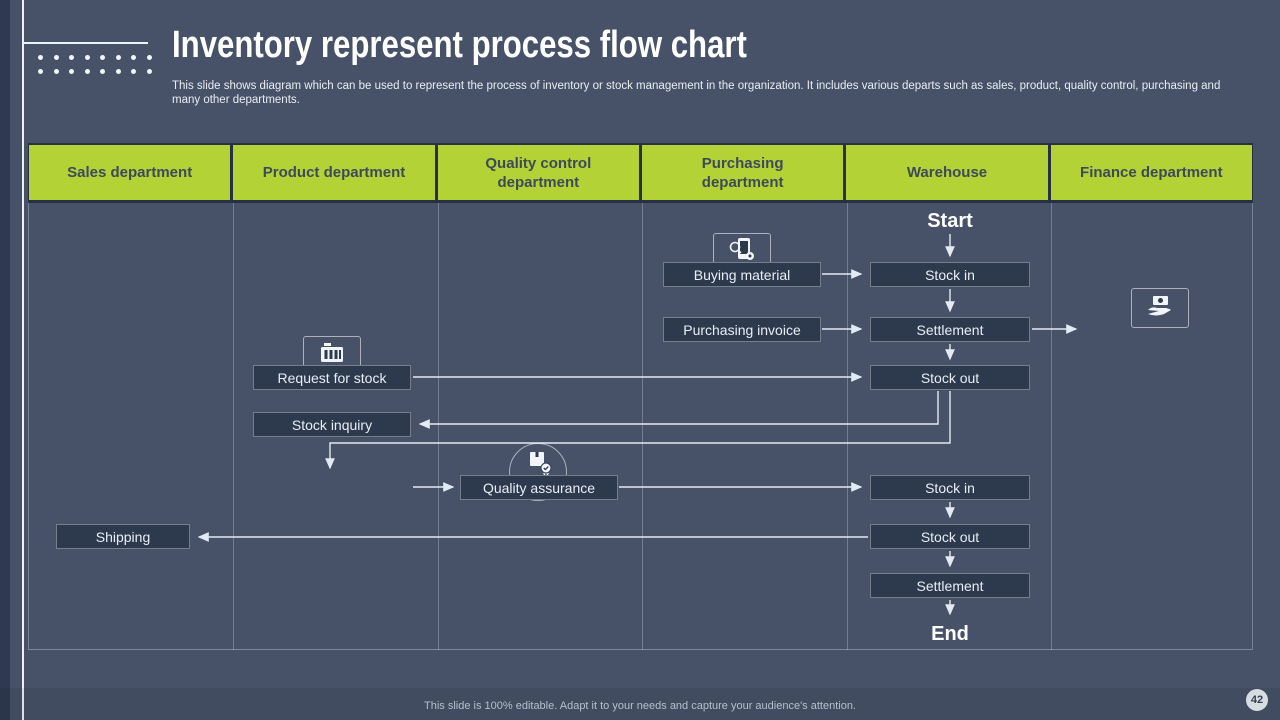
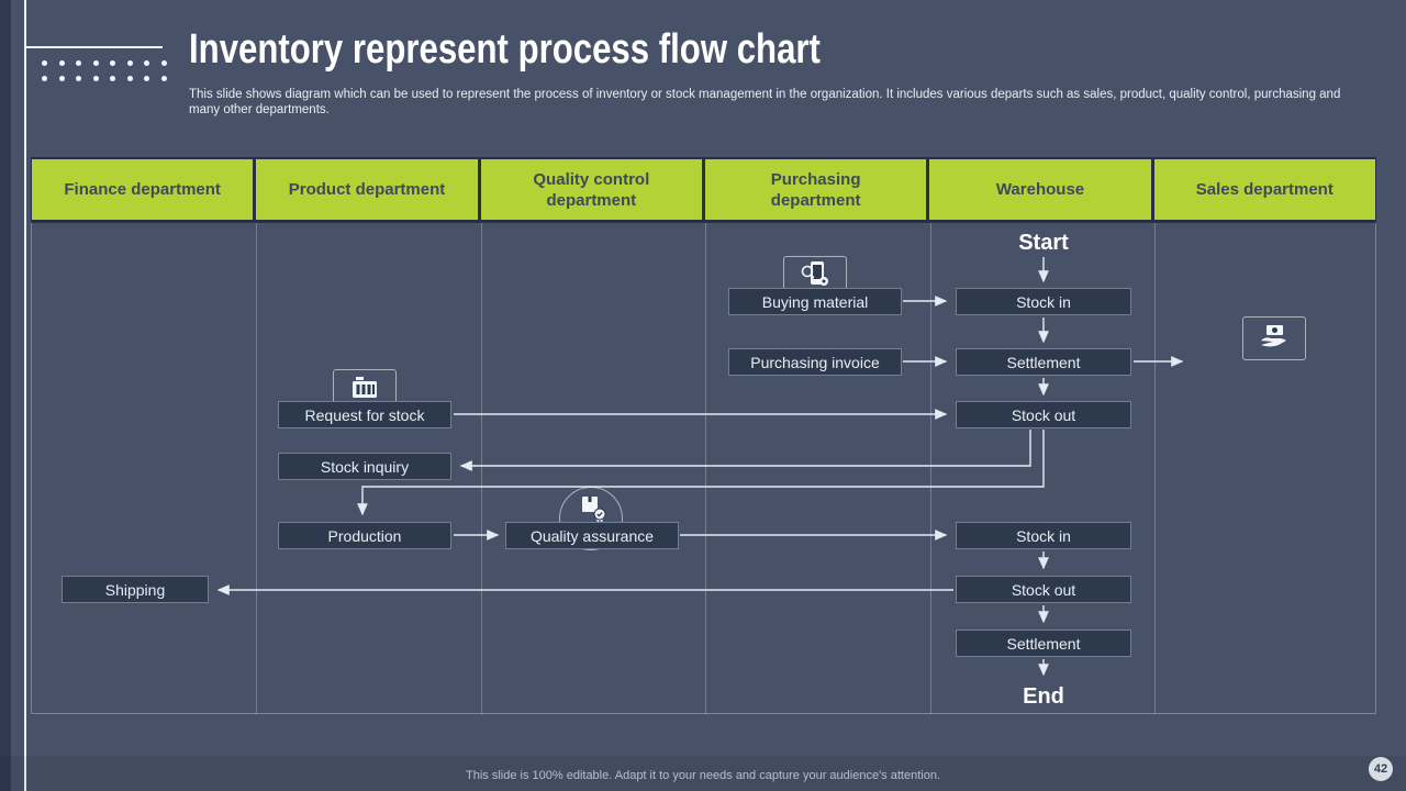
  Inventory represent process flow chart
  This slide shows diagram which can be used to represent the process of inventory or stock management in the organization. It includes various departs such as sales, product, quality control, purchasing and many other departments.
- Sales department
+ Finance department
  Product department
  Quality control department
  Purchasing department
  Warehouse
- Finance department
+ Sales department
  Start
  Buying material
  Purchasing invoice
  Stock in
  Settlement
  Stock out
  Request for stock
  Stock inquiry
+ Production
  Quality assurance
  Stock in
  Stock out
  Settlement
  Shipping
  End
  This slide is 100% editable. Adapt it to your needs and capture your audience's attention.
  42
